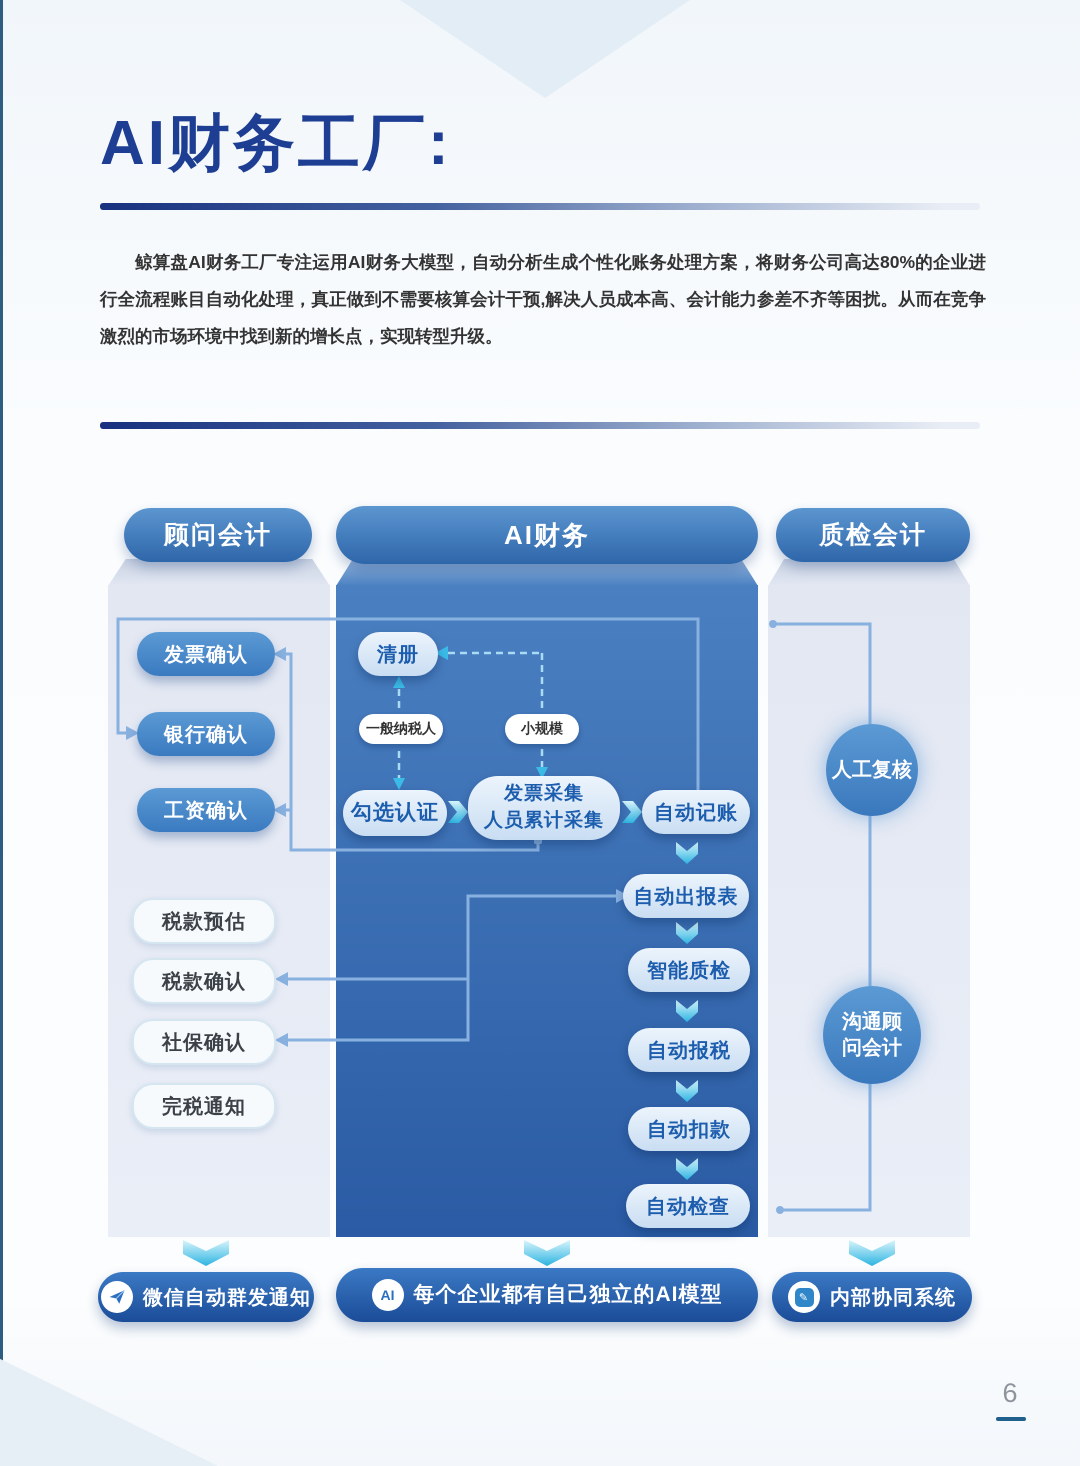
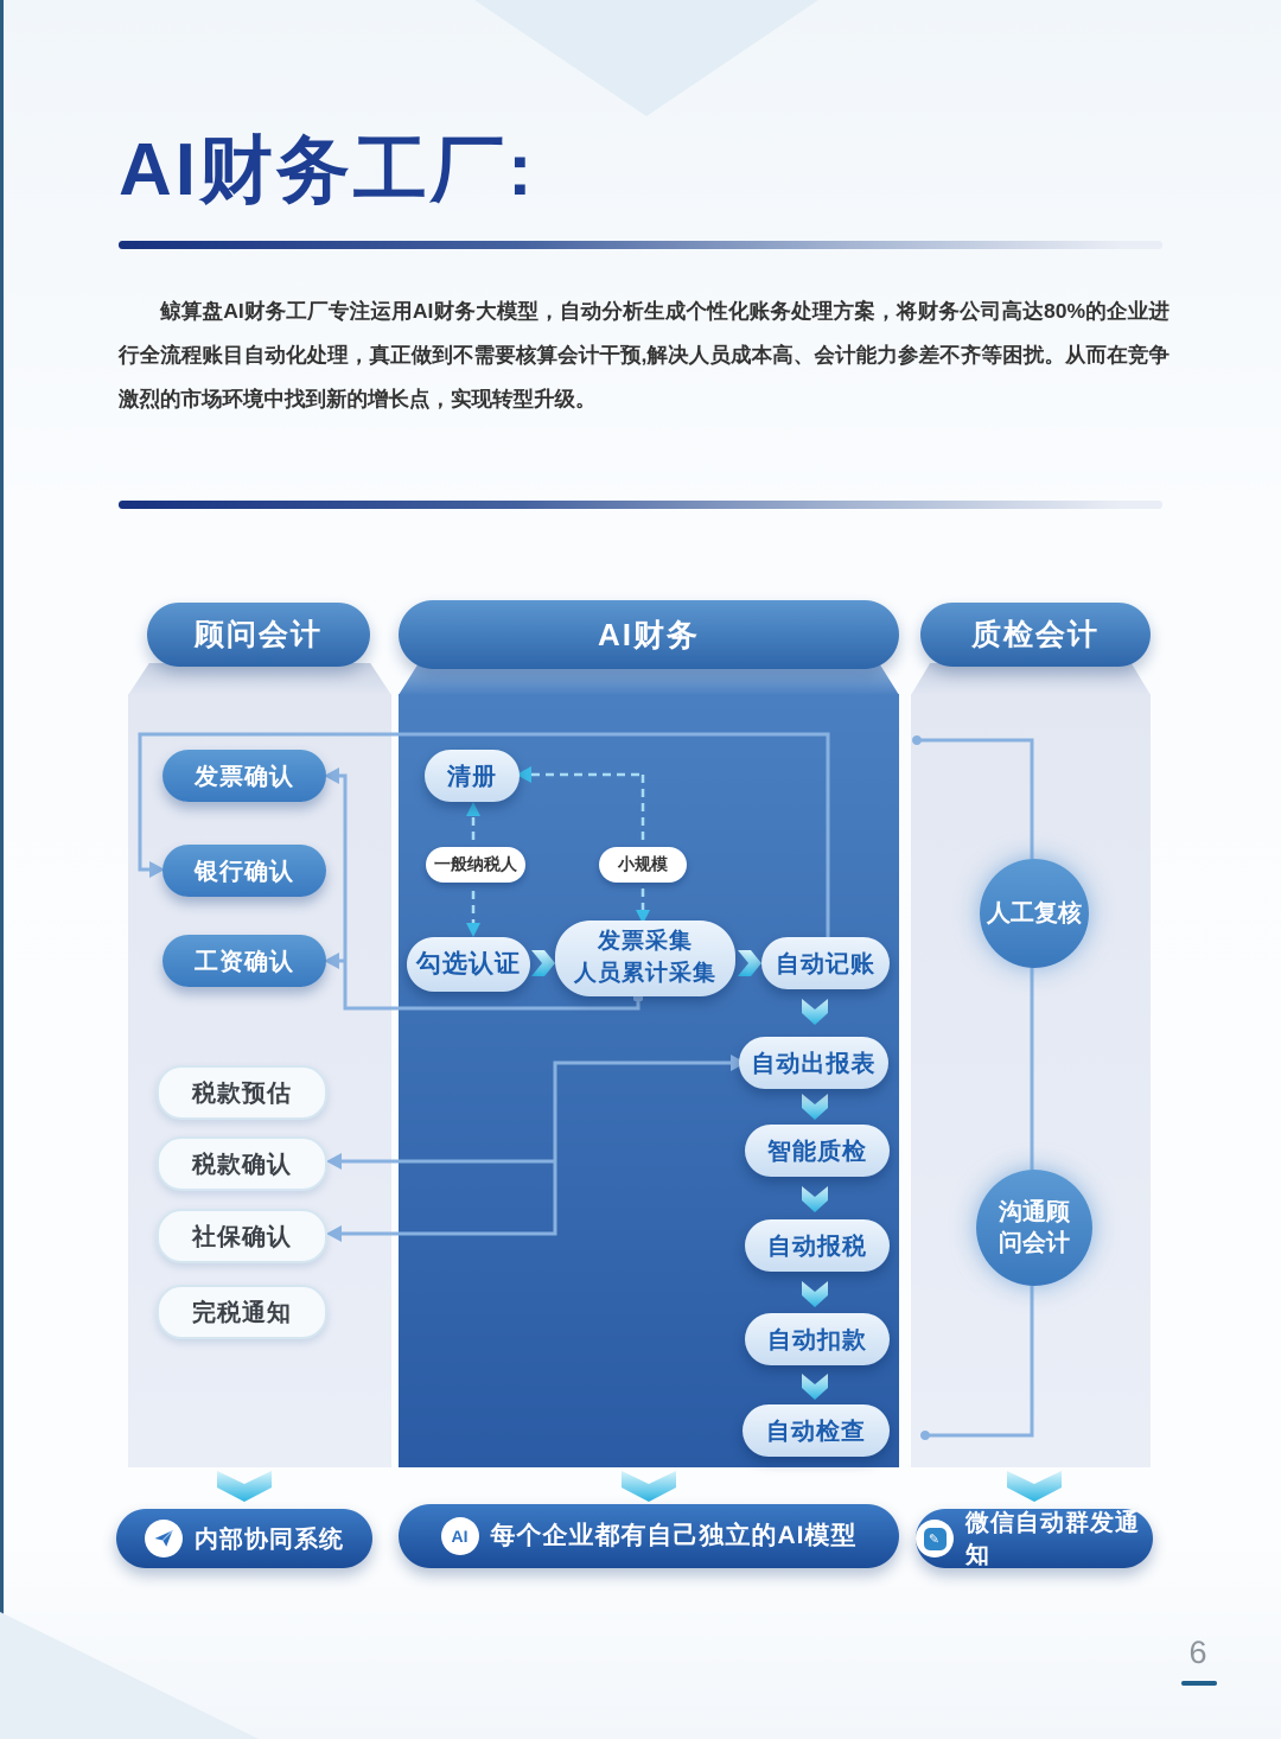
  AI财务工厂:
  鲸算盘AI财务工厂专注运用AI财务大模型，自动分析生成个性化账务处理方案，将财务公司高达80%的企业进行全流程账目自动化处理，真正做到不需要核算会计干预,解决人员成本高、会计能力参差不齐等困扰。从而在竞争激烈的市场环境中找到新的增长点，实现转型升级。
  顾问会计
  AI财务
  质检会计
  发票确认
  银行确认
  工资确认
  税款预估
  税款确认
  社保确认
  完税通知
  清册
  一般纳税人
  小规模
  勾选认证
  发票采集
  人员累计采集
  自动记账
  自动出报表
  智能质检
  自动报税
  自动扣款
  自动检查
  人工复核
  沟通顾问会计
- 微信自动群发通知
+ 内部协同系统
  AI
  每个企业都有自己独立的AI模型
  ✎
- 内部协同系统
+ 微信自动群发通知
  6
